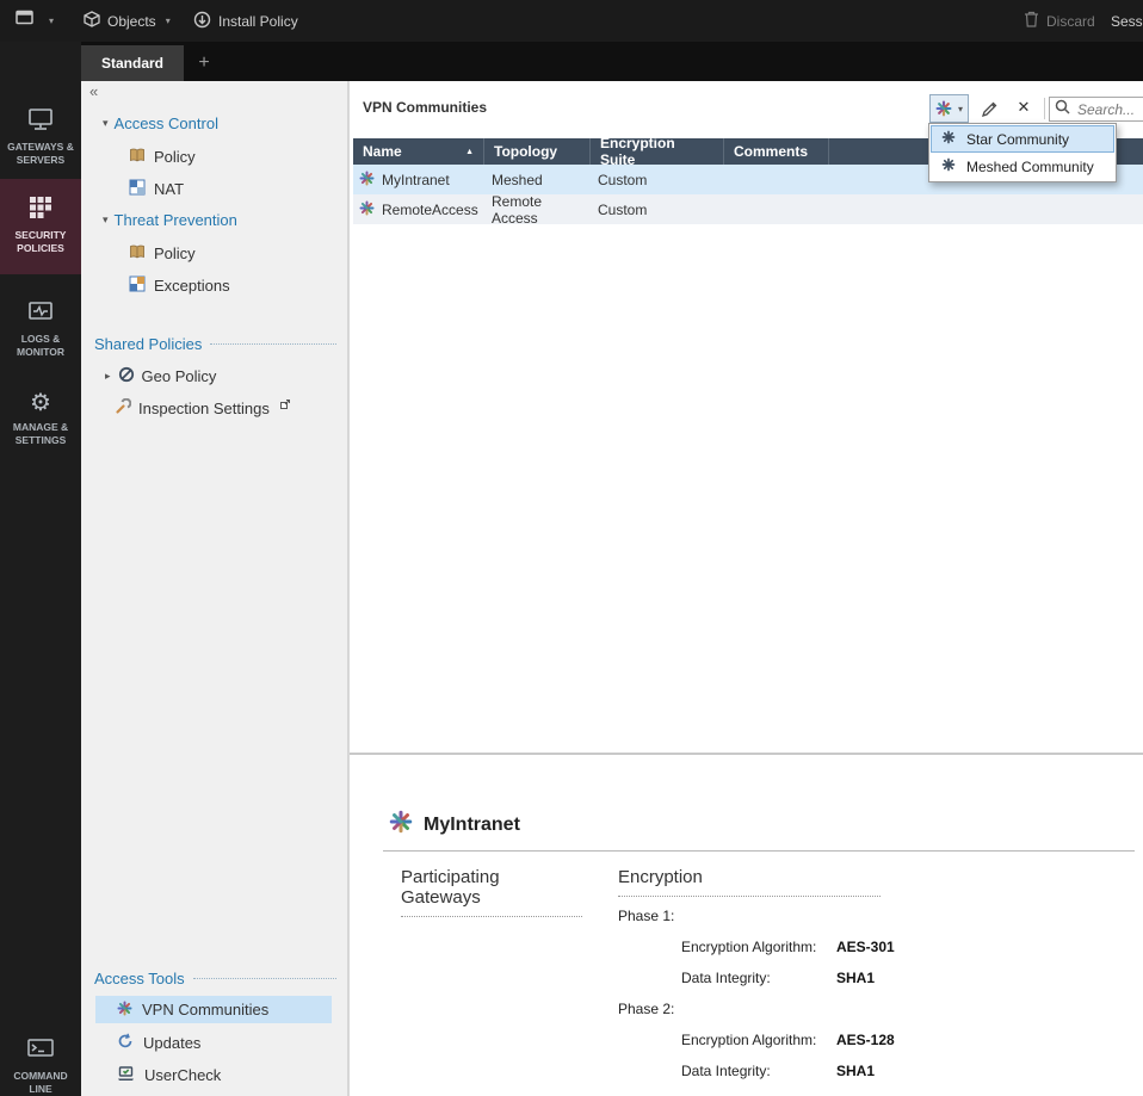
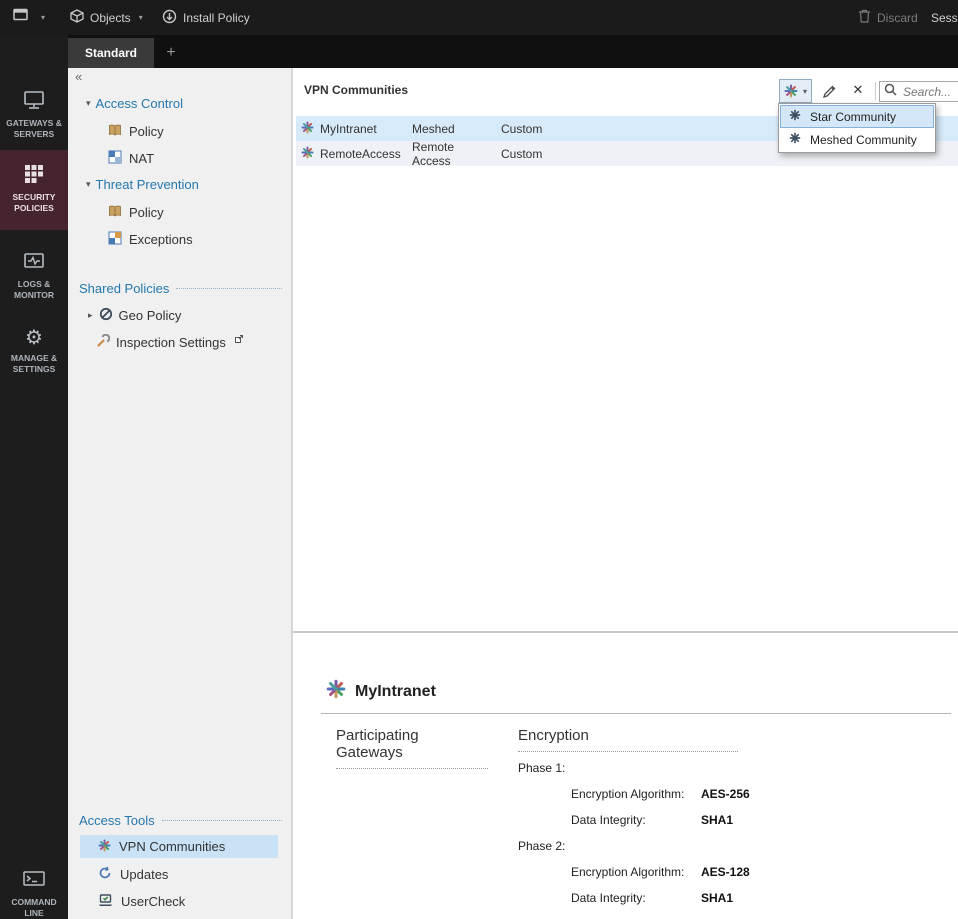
  ▾
  Objects
  ▾
  Install Policy
  Discard
  Sess
  Standard
  +
  GATEWAYS & SERVERS
  SECURITY POLICIES
  LOGS & MONITOR
  ⚙
  MANAGE & SETTINGS
  COMMAND LINE
  «
  ▾
  Access Control
  Policy
  NAT
  ▾
  Threat Prevention
  Policy
  Exceptions
  Shared Policies
  ▸
  Geo Policy
  Inspection Settings
  Access Tools
  VPN Communities
  Updates
  UserCheck
  VPN Communities
  ▾
  ✕
  Search...
- Name
- Topology
- Encryption Suite
- Comments
  MyIntranet
  Meshed
  Custom
  RemoteAccess
  Remote Access
  Custom
  Star Community
  Meshed Community
  MyIntranet
  Participating Gateways
  Encryption
  Phase 1:
- Encryption Algorithm: AES-301
+ Encryption Algorithm: AES-256
  Data Integrity: SHA1
  Phase 2:
  Encryption Algorithm: AES-128
  Data Integrity: SHA1
